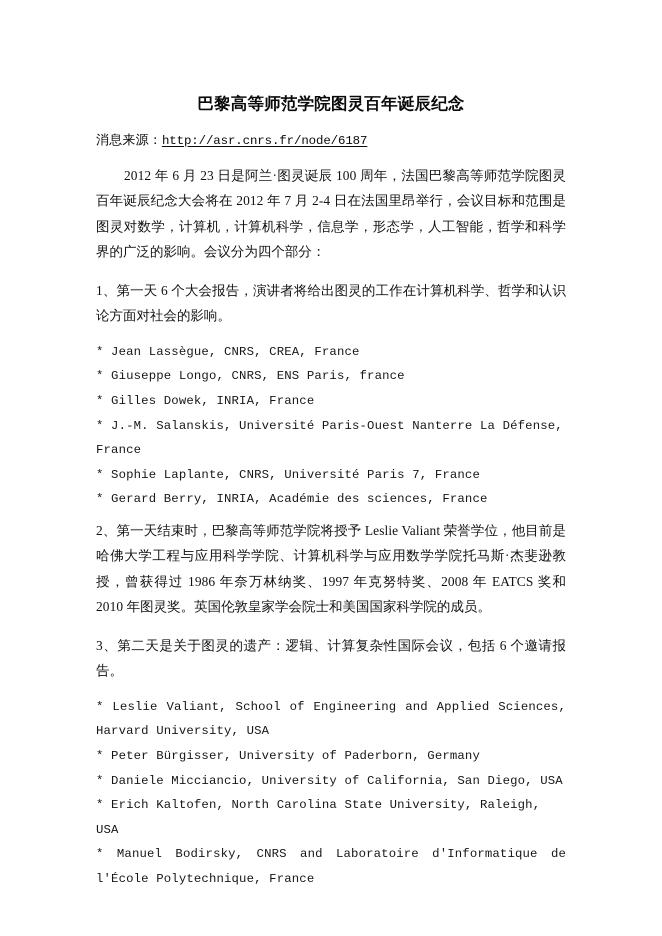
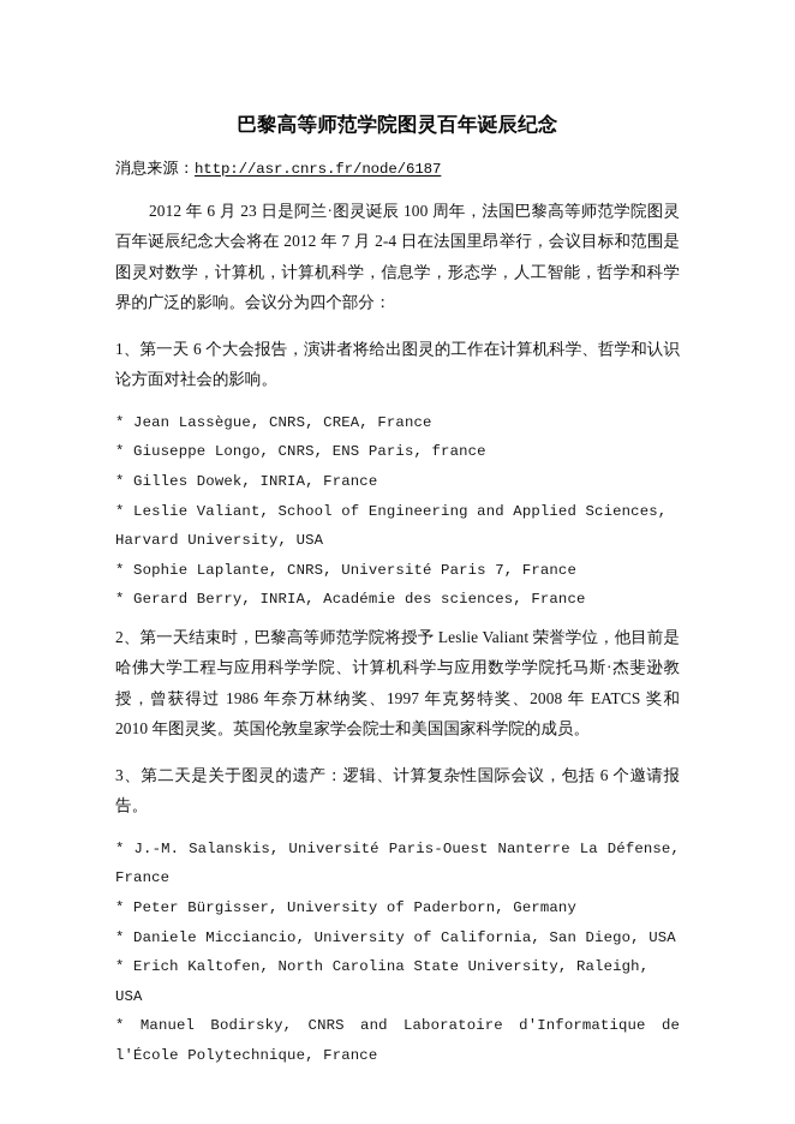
  巴黎高等师范学院图灵百年诞辰纪念
  消息来源：http://asr.cnrs.fr/node/6187
  2012 年 6 月 23 日是阿兰·图灵诞辰 100 周年，法国巴黎高等师范学院图灵百年诞辰纪念大会将在 2012 年 7 月 2-4 日在法国里昂举行，会议目标和范围是图灵对数学，计算机，计算机科学，信息学，形态学，人工智能，哲学和科学界的广泛的影响。会议分为四个部分：
  1、第一天 6 个大会报告，演讲者将给出图灵的工作在计算机科学、哲学和认识论方面对社会的影响。
  * Jean Lassègue, CNRS, CREA, France
  * Giuseppe Longo, CNRS, ENS Paris, france
  * Gilles Dowek, INRIA, France
- * J.-M. Salanskis, Université Paris-Ouest Nanterre La Défense, France
+ * Leslie Valiant, School of Engineering and Applied Sciences, Harvard University, USA
  * Sophie Laplante, CNRS, Université Paris 7, France
  * Gerard Berry, INRIA, Académie des sciences, France
  2、第一天结束时，巴黎高等师范学院将授予 Leslie Valiant 荣誉学位，他目前是哈佛大学工程与应用科学学院、计算机科学与应用数学学院托马斯·杰斐逊教授，曾获得过 1986 年奈万林纳奖、1997 年克努特奖、2008 年 EATCS 奖和 2010 年图灵奖。英国伦敦皇家学会院士和美国国家科学院的成员。
  3、第二天是关于图灵的遗产：逻辑、计算复杂性国际会议，包括 6 个邀请报告。
- * Leslie Valiant, School of Engineering and Applied Sciences, Harvard University, USA
+ * J.-M. Salanskis, Université Paris-Ouest Nanterre La Défense, France
  * Peter Bürgisser, University of Paderborn, Germany
  * Daniele Micciancio, University of California, San Diego, USA
  * Erich Kaltofen, North Carolina State University, Raleigh, USA
  * Manuel Bodirsky, CNRS and Laboratoire d'Informatique de l'École Polytechnique, France
